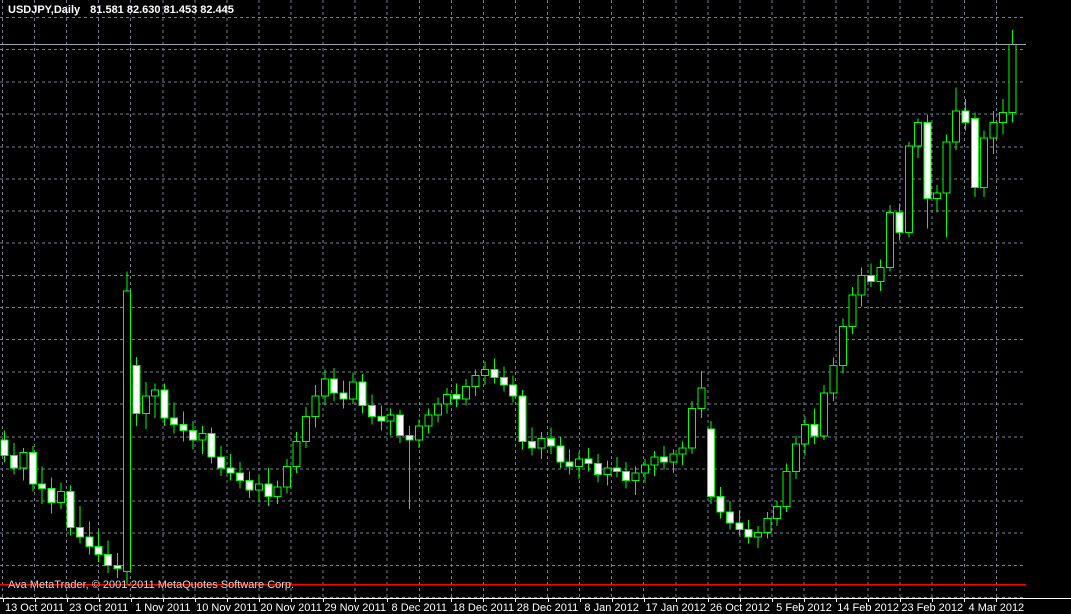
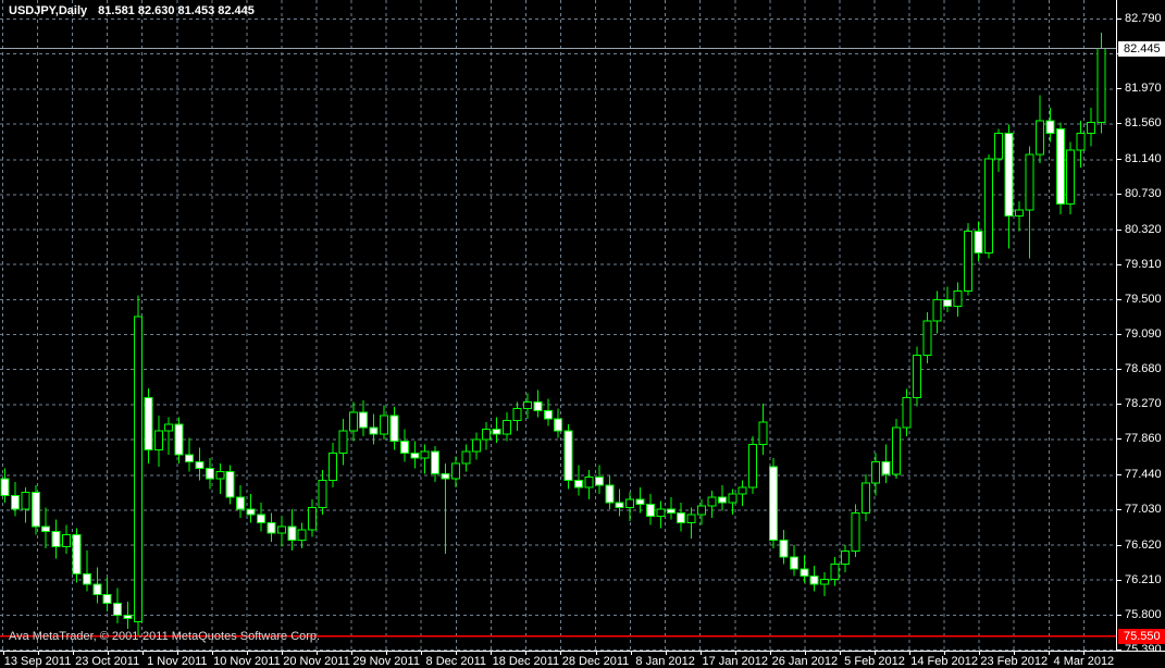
  USDJPY,Daily 81.581 82.630 81.453 82.445
  Ava MetaTrader, © 2001-2011 MetaQuotes Software Corp.
+ 82.445
+ 75.550
+ 82.790
+ 81.970
+ 81.560
+ 81.140
+ 80.730
+ 80.320
+ 79.910
+ 79.500
+ 79.090
+ 78.680
+ 78.270
+ 77.860
+ 77.440
+ 77.030
+ 76.620
+ 76.210
+ 75.800
+ 75.390
- 13 Oct 2011
+ 13 Sep 2011
  23 Oct 2011
  1 Nov 2011
  10 Nov 2011
  20 Nov 2011
  29 Nov 2011
  8 Dec 2011
  18 Dec 2011
  28 Dec 2011
  8 Jan 2012
  17 Jan 2012
- 26 Oct 2012
+ 26 Jan 2012
  5 Feb 2012
  14 Feb 2012
  23 Feb 2012
  4 Mar 2012
